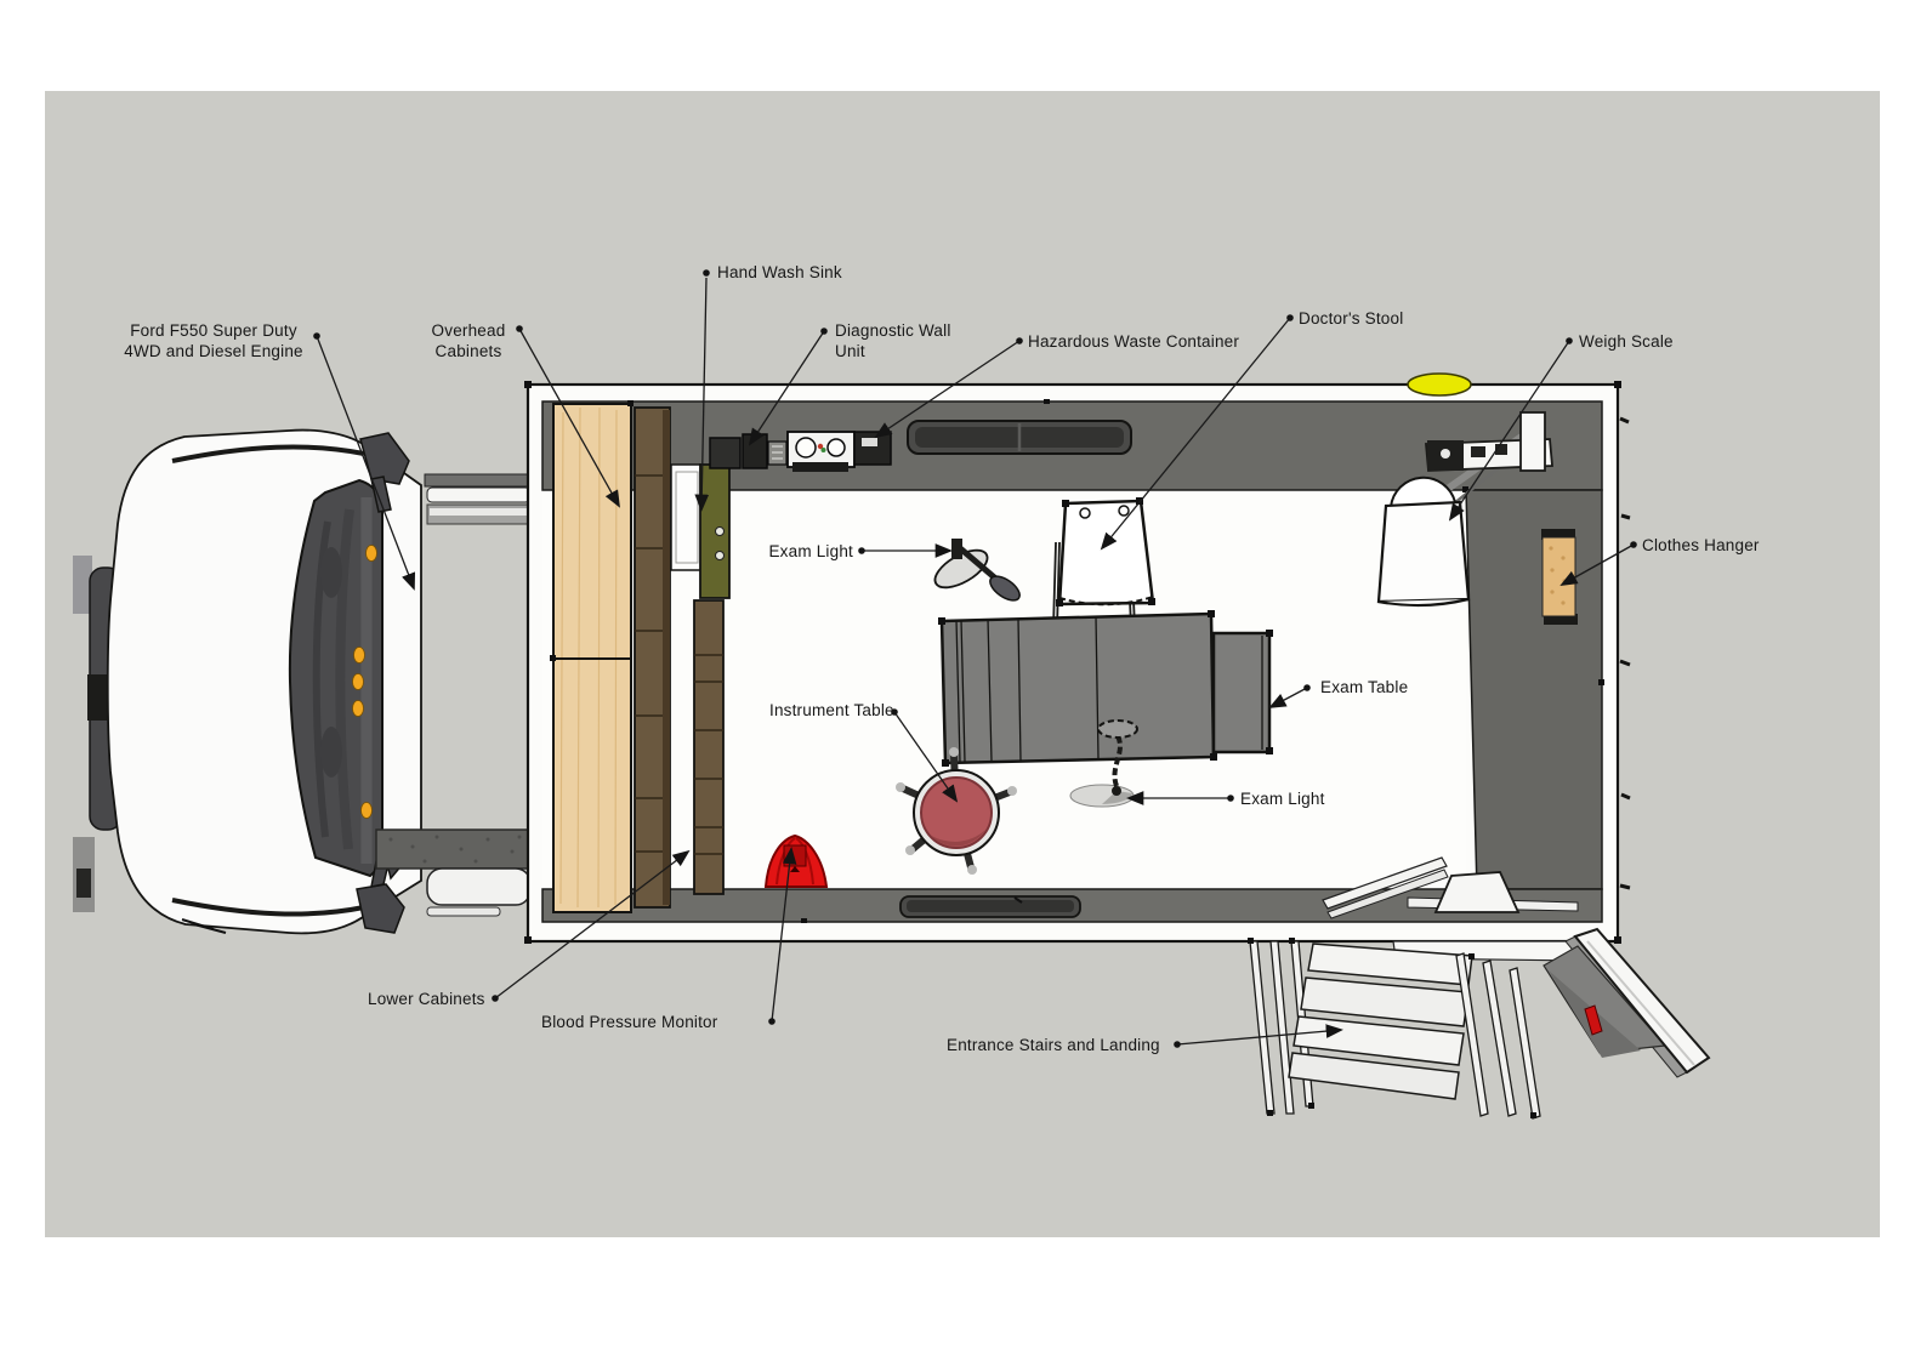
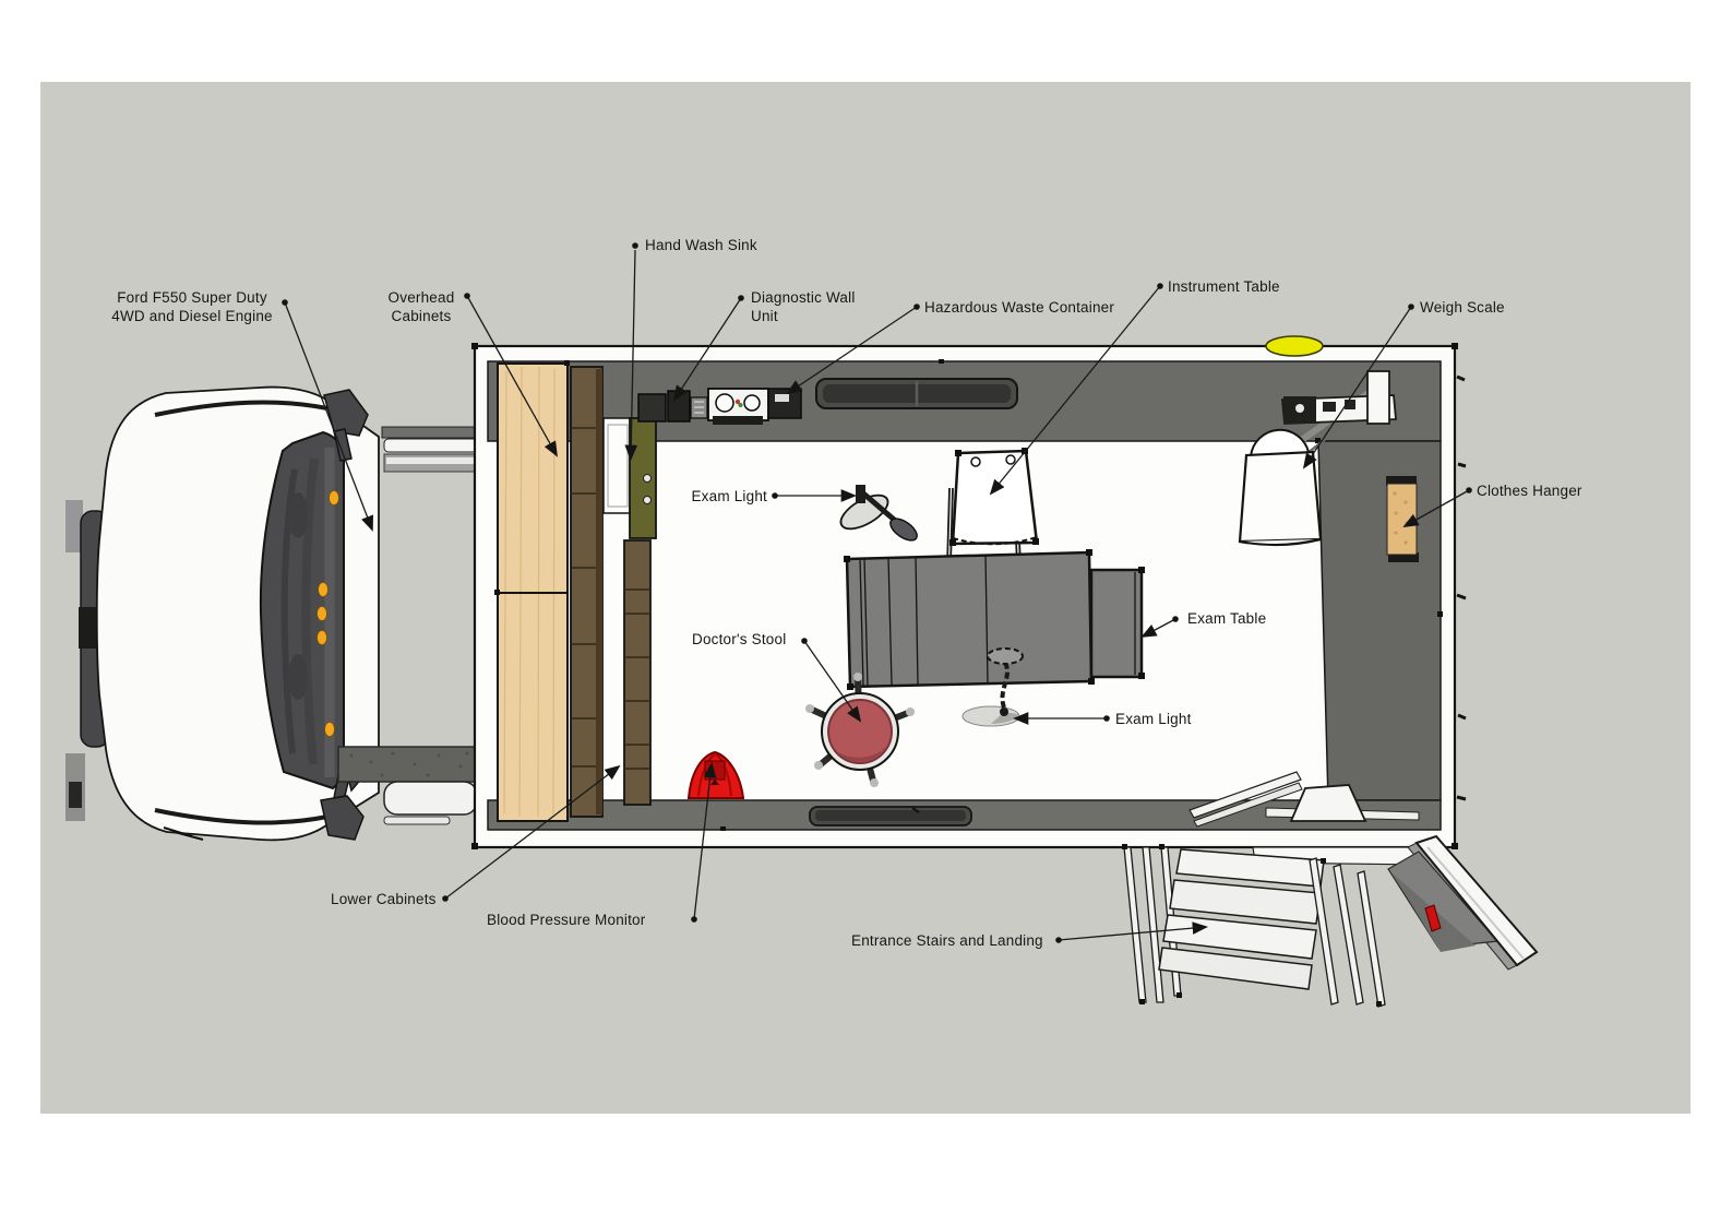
  Ford F550 Super Duty
  4WD and Diesel Engine
  Overhead
  Cabinets
  Hand Wash Sink
  Diagnostic Wall
  Unit
  Hazardous Waste Container
- Doctor's Stool
+ Instrument Table
  Weigh Scale
  Clothes Hanger
  Exam Light
  Exam Table
- Instrument Table
+ Doctor's Stool
  Exam Light
  Lower Cabinets
  Blood Pressure Monitor
  Entrance Stairs and Landing
